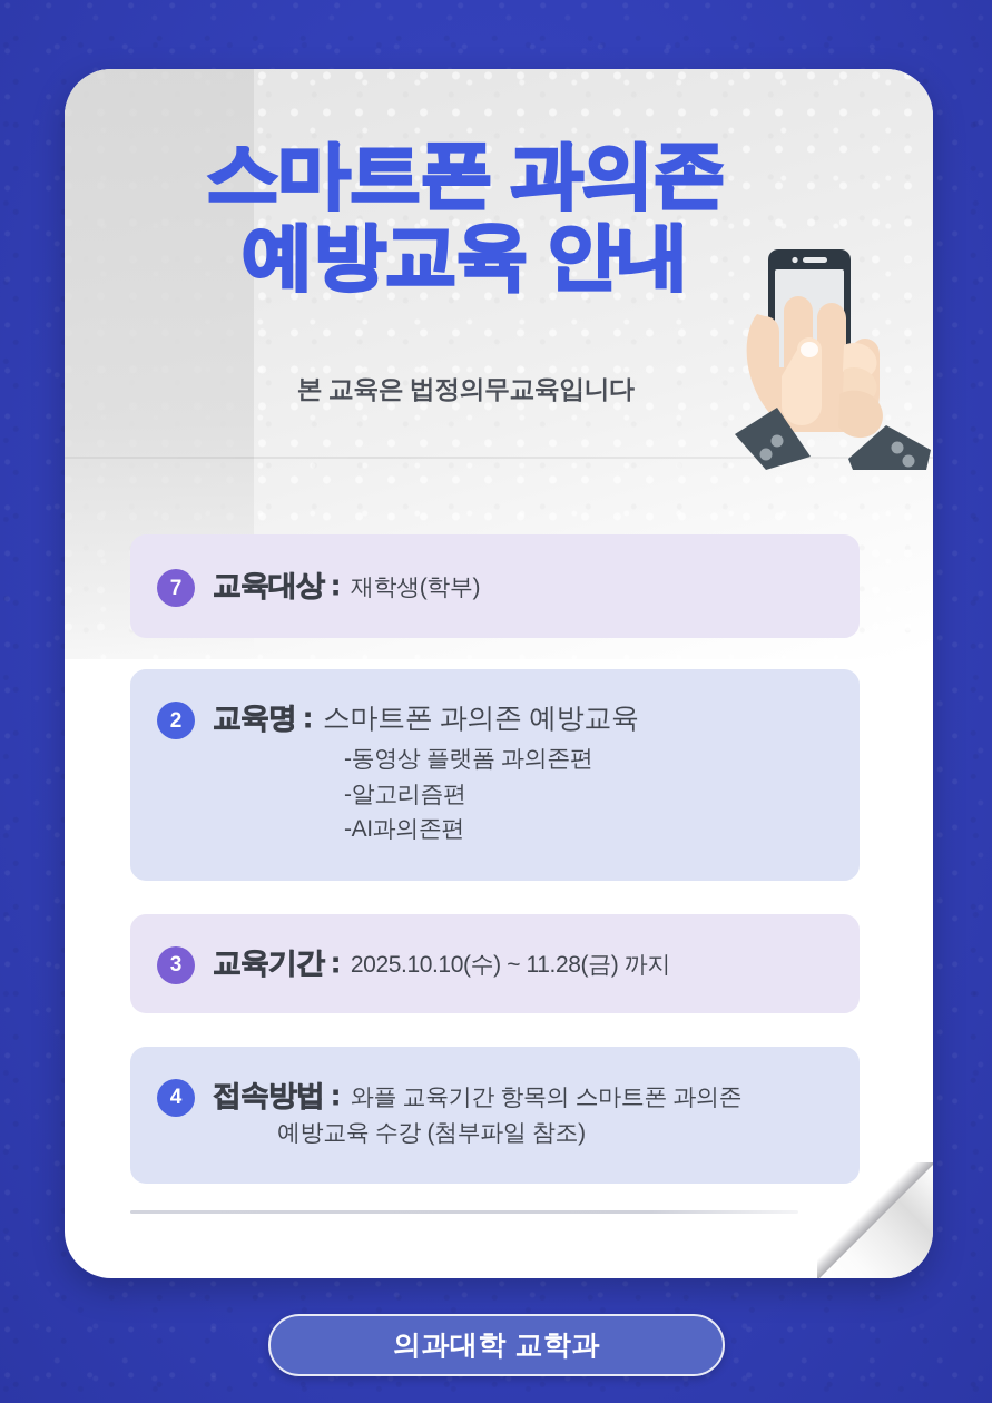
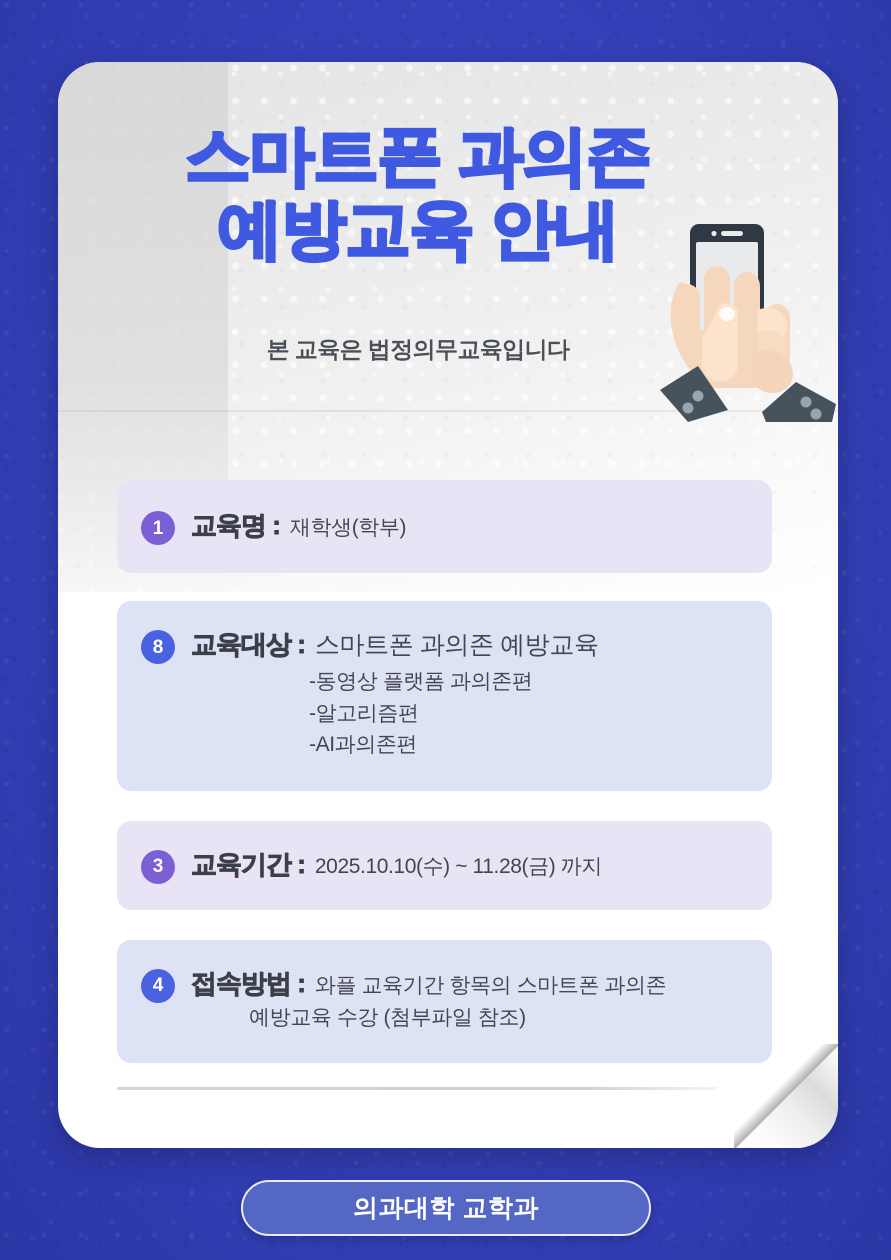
  스마트폰 과의존
  예방교육 안내
  본 교육은 법정의무교육입니다
- 7
+ 1
- 교육대상 :
+ 교육명 :
  재학생(학부)
- 2
+ 8
- 교육명 :
+ 교육대상 :
  스마트폰 과의존 예방교육
  -동영상 플랫폼 과의존편
  -알고리즘편
  -AI과의존편
  3
  교육기간 :
  2025.10.10(수) ~ 11.28(금) 까지
  4
  접속방법 :
  와플 교육기간 항목의 스마트폰 과의존
  예방교육 수강 (첨부파일 참조)
  의과대학 교학과
